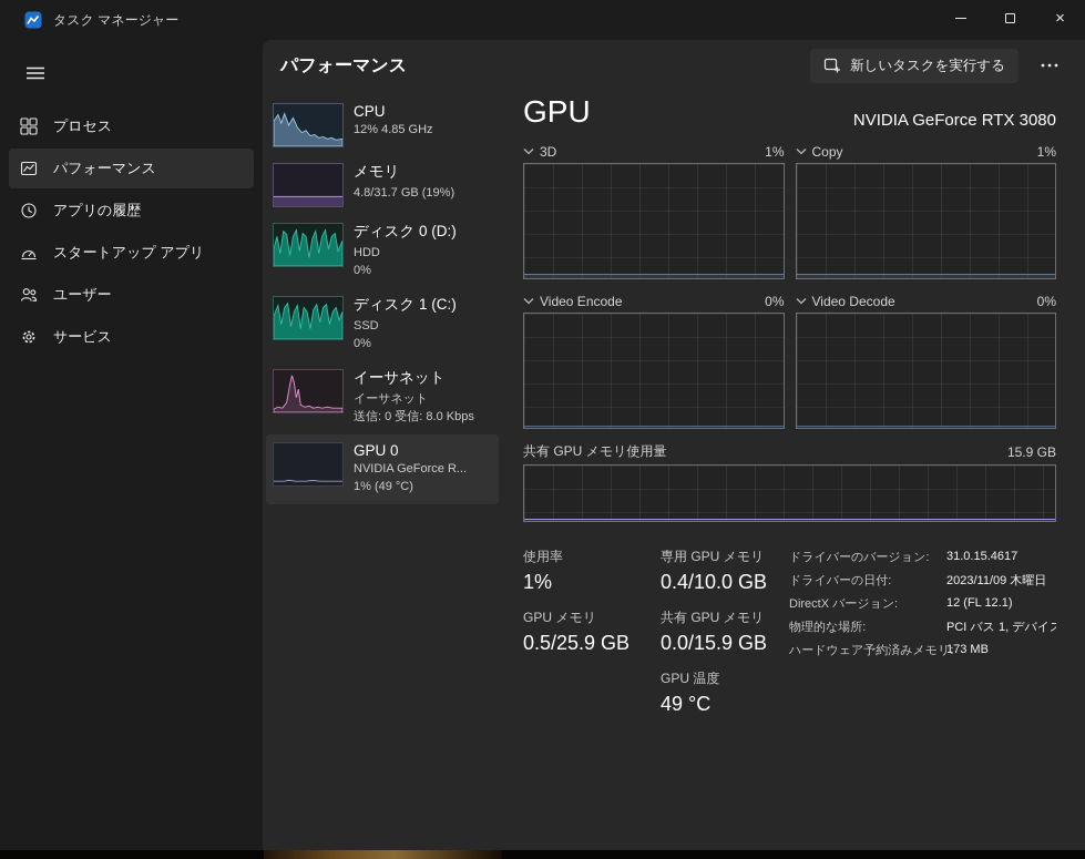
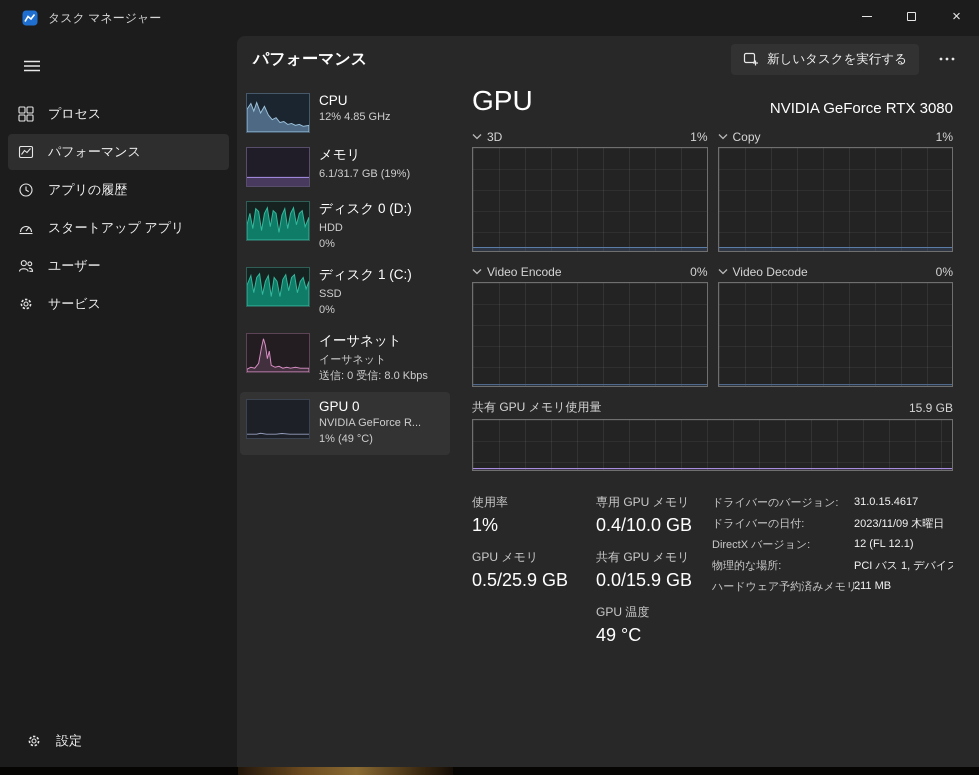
  タスク マネージャー
  ×
  プロセス
  パフォーマンス
  アプリの履歴
  スタートアップ アプリ
  ユーザー
  サービス
+ 設定
  パフォーマンス
  新しいタスクを実行する
  CPU
  12% 4.85 GHz
  メモリ
- 4.8/31.7 GB (19%)
+ 6.1/31.7 GB (19%)
  ディスク 0 (D:)
  HDD
  0%
  ディスク 1 (C:)
  SSD
  0%
  イーサネット
  イーサネット
  送信: 0 受信: 8.0 Kbps
  GPU 0
  NVIDIA GeForce R...
  1% (49 °C)
  GPU
  NVIDIA GeForce RTX 3080
  3D
  1%
  Copy
  1%
  Video Encode
  0%
  Video Decode
  0%
  共有 GPU メモリ使用量
  15.9 GB
  使用率
  1%
  GPU メモリ
  0.5/25.9 GB
  専用 GPU メモリ
  0.4/10.0 GB
  共有 GPU メモリ
  0.0/15.9 GB
  GPU 温度
  49 °C
  ドライバーのバージョン:
  31.0.15.4617
  ドライバーの日付:
  2023/11/09 木曜日
  DirectX バージョン:
  12 (FL 12.1)
  物理的な場所:
  PCI バス 1, デバイス
  ハードウェア予約済みメモリ
- 173 MB
+ 211 MB
